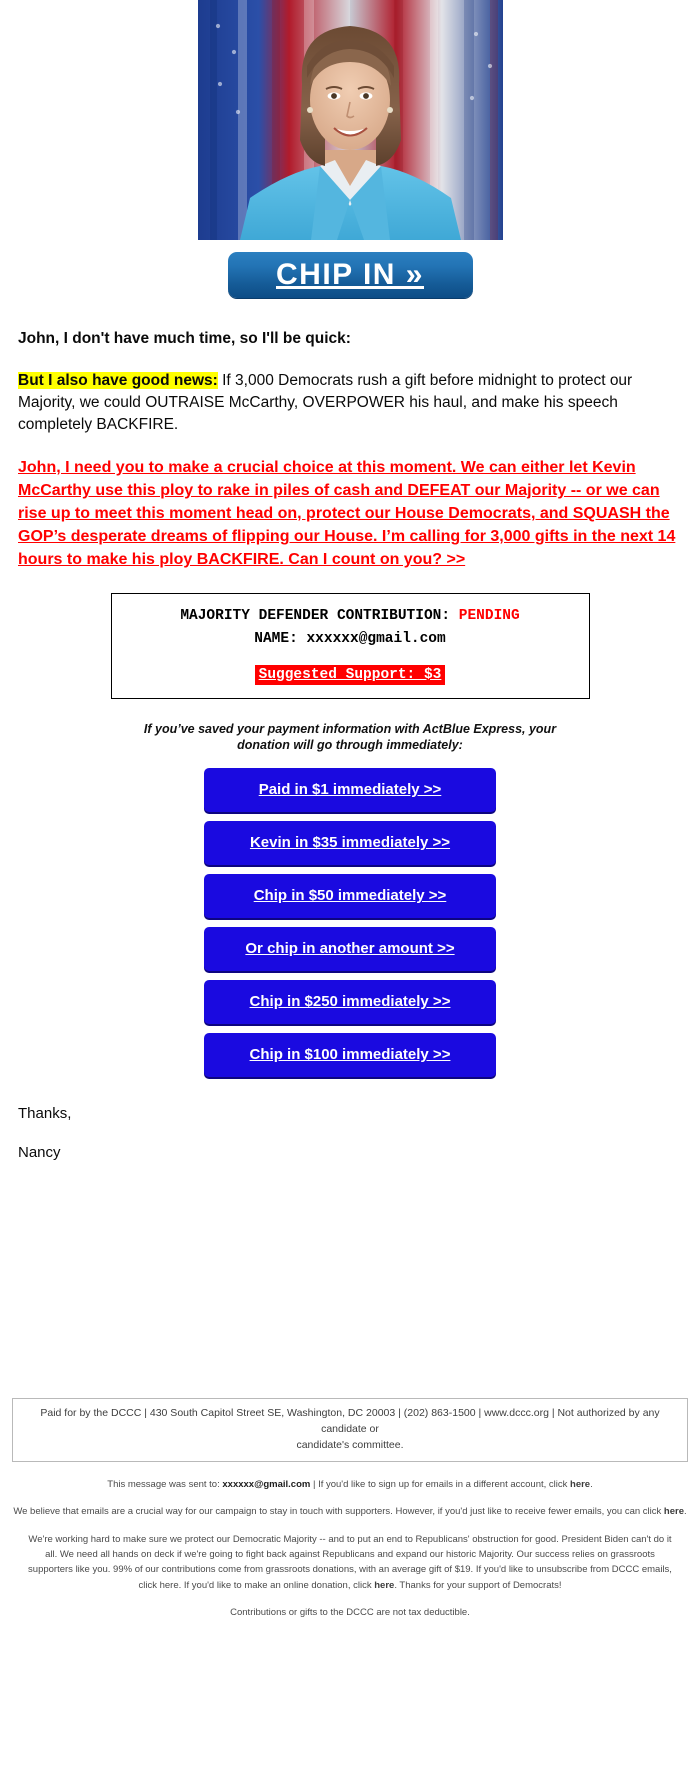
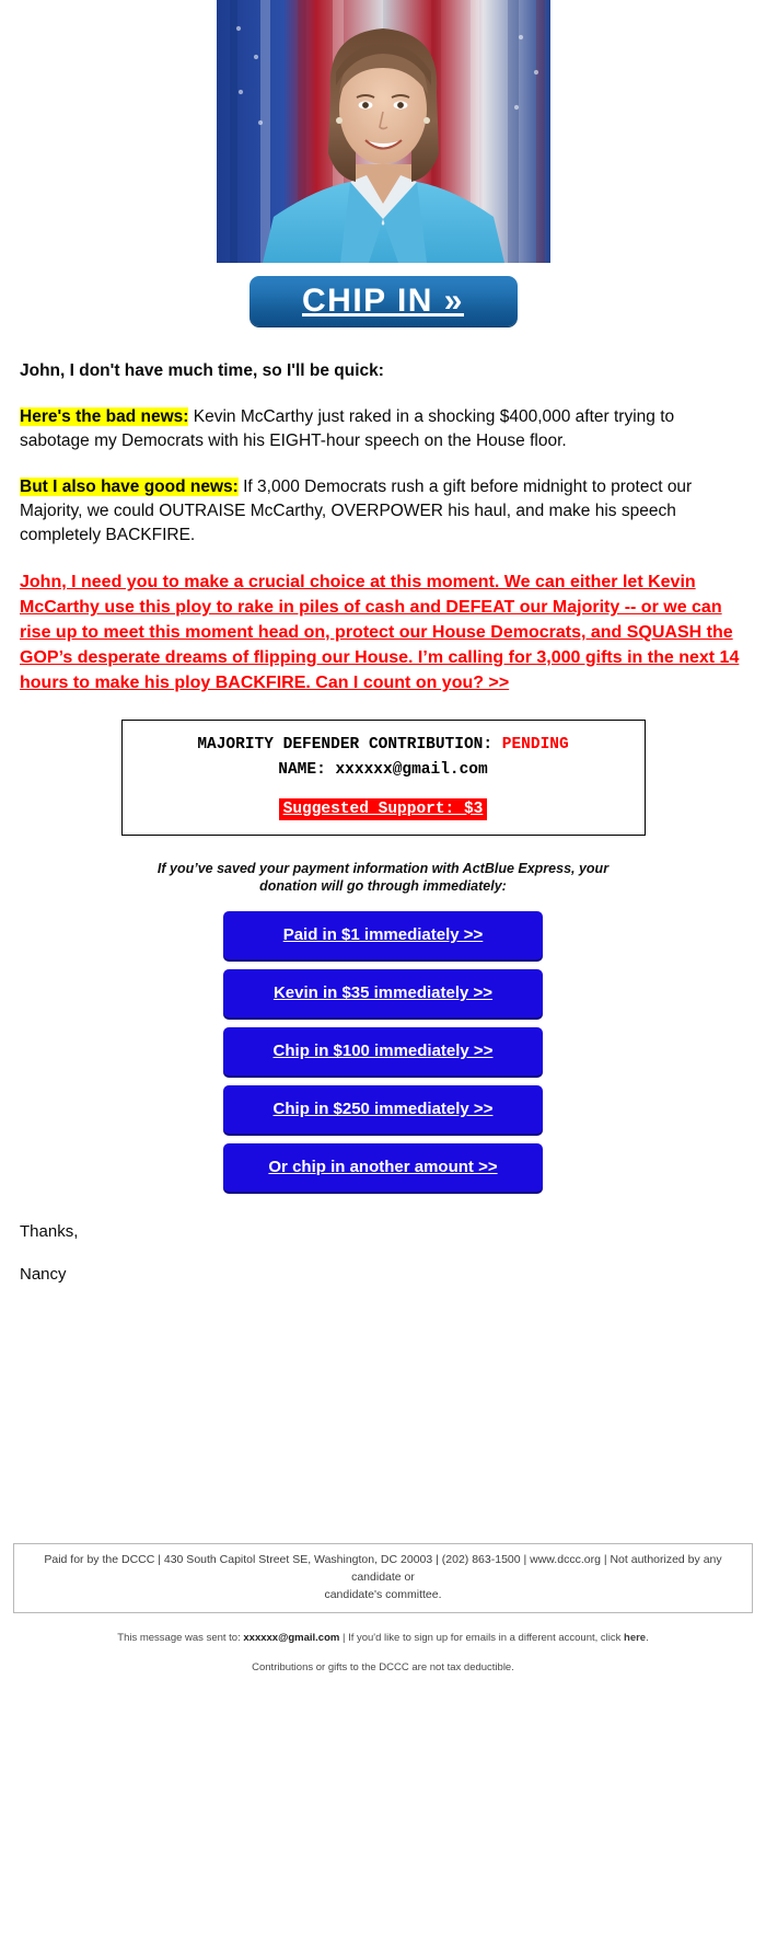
  CHIP IN »
  John, I don't have much time, so I'll be quick:
+ Here's the bad news: Kevin McCarthy just raked in a shocking $400,000 after trying to sabotage my Democrats with his EIGHT-hour speech on the House floor.
  But I also have good news: If 3,000 Democrats rush a gift before midnight to protect our Majority, we could OUTRAISE McCarthy, OVERPOWER his haul, and make his speech completely BACKFIRE.
  John, I need you to make a crucial choice at this moment. We can either let Kevin McCarthy use this ploy to rake in piles of cash and DEFEAT our Majority -- or we can rise up to meet this moment head on, protect our House Democrats, and SQUASH the GOP’s desperate dreams of flipping our House. I’m calling for 3,000 gifts in the next 14 hours to make his ploy BACKFIRE. Can I count on you? >>
  MAJORITY DEFENDER CONTRIBUTION: PENDING
  NAME: xxxxxx@gmail.com
  Suggested Support: $3
  If you’ve saved your payment information with ActBlue Express, your donation will go through immediately:
  Paid in $1 immediately >>
  Kevin in $35 immediately >>
- Chip in $50 immediately >>
- Or chip in another amount >>
+ Chip in $100 immediately >>
  Chip in $250 immediately >>
- Chip in $100 immediately >>
+ Or chip in another amount >>
  Thanks,
  Nancy
  Paid for by the DCCC | 430 South Capitol Street SE, Washington, DC 20003 | (202) 863-1500 | www.dccc.org | Not authorized by any candidate or
  candidate's committee.
  This message was sent to: xxxxxx@gmail.com | If you'd like to sign up for emails in a different account, click here.
- We believe that emails are a crucial way for our campaign to stay in touch with supporters. However, if you'd just like to receive fewer emails, you can click here.
- We're working hard to make sure we protect our Democratic Majority -- and to put an end to Republicans' obstruction for good. President Biden can't do it all. We need all hands on deck if we're going to fight back against Republicans and expand our historic Majority. Our success relies on grassroots supporters like you. 99% of our contributions come from grassroots donations, with an average gift of $19. If you'd like to unsubscribe from DCCC emails, click here. If you'd like to make an online donation, click here. Thanks for your support of Democrats!
  Contributions or gifts to the DCCC are not tax deductible.
